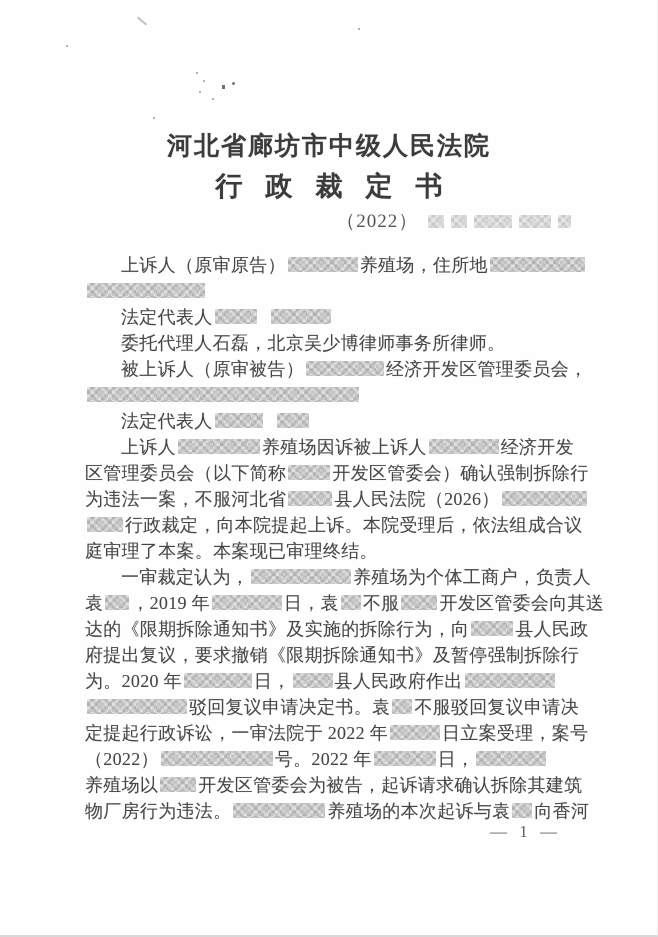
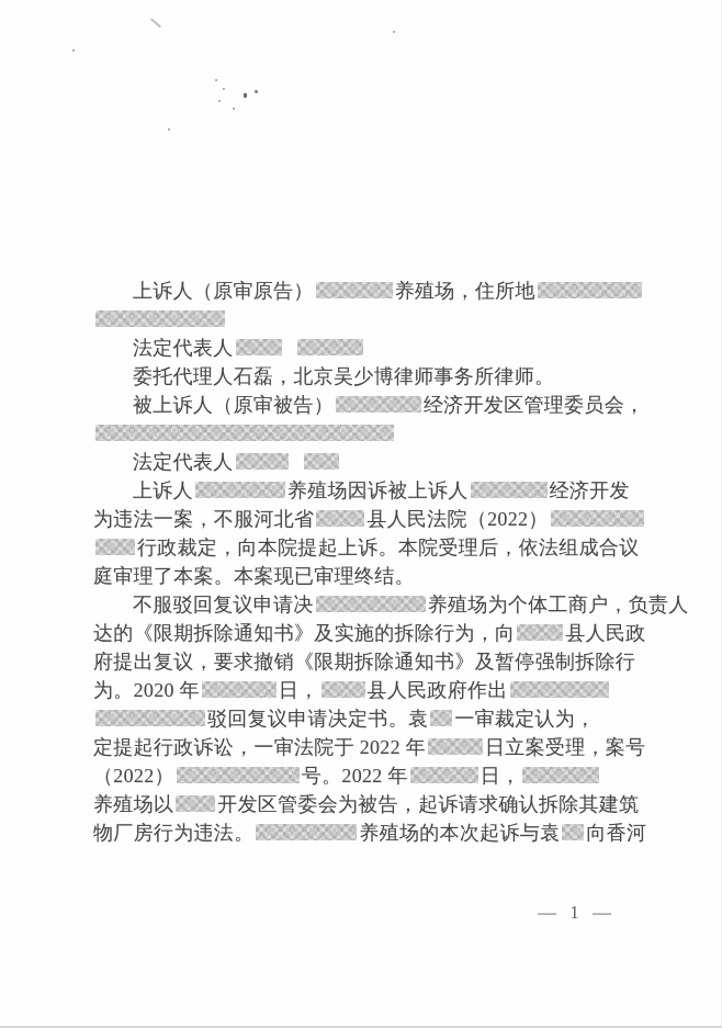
- 河北省廊坊市中级人民法院
- 行政裁定书
- （2022）
  上诉人（原审原告） 养殖场，住所地
  法定代表人
  委托代理人石磊，北京吴少博律师事务所律师。
  被上诉人（原审被告） 经济开发区管理委员会，
  法定代表人
  上诉人 养殖场因诉被上诉人 经济开发
- 区管理委员会（以下简称 开发区管委会）确认强制拆除行
- 为违法一案，不服河北省 县人民法院（2026）
+ 为违法一案，不服河北省 县人民法院（2022）
  行政裁定，向本院提起上诉。本院受理后，依法组成合议
  庭审理了本案。本案现已审理终结。
- 一审裁定认为， 养殖场为个体工商户，负责人
+ 不服驳回复议申请决 养殖场为个体工商户，负责人
- 袁 ，2019 年 日，袁 不服 开发区管委会向其送
  达的《限期拆除通知书》及实施的拆除行为，向 县人民政
  府提出复议，要求撤销《限期拆除通知书》及暂停强制拆除行
  为。2020 年 日， 县人民政府作出
- 驳回复议申请决定书。袁 不服驳回复议申请决
+ 驳回复议申请决定书。袁 一审裁定认为，
  定提起行政诉讼，一审法院于 2022 年 日立案受理，案号
  （2022） 号。2022 年 日，
  养殖场以 开发区管委会为被告，起诉请求确认拆除其建筑
  物厂房行为违法。 养殖场的本次起诉与袁 向香河
  — 1 —
